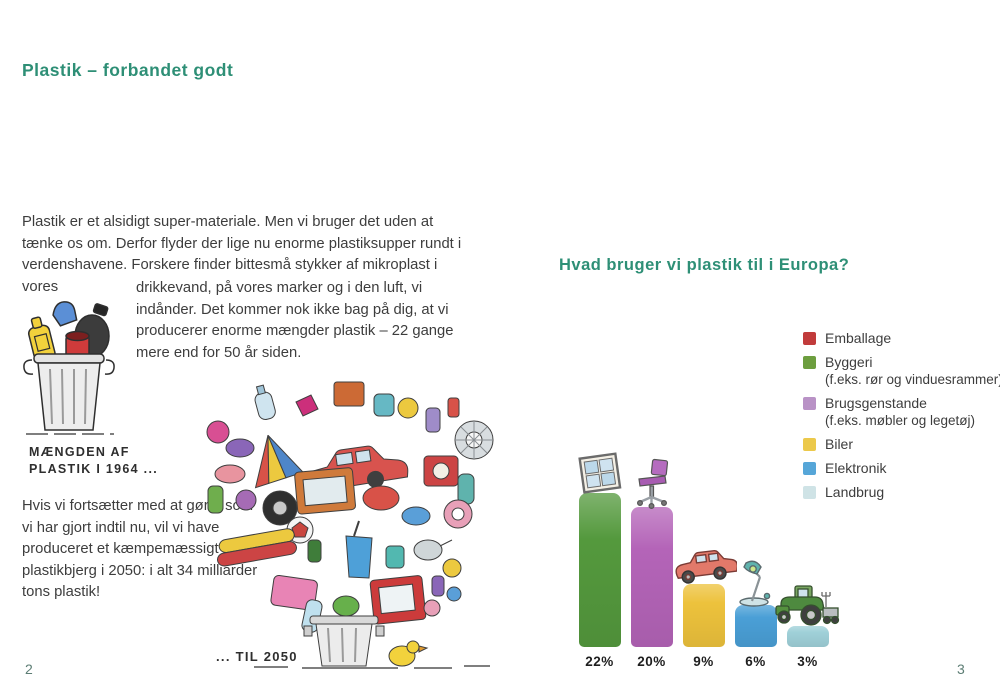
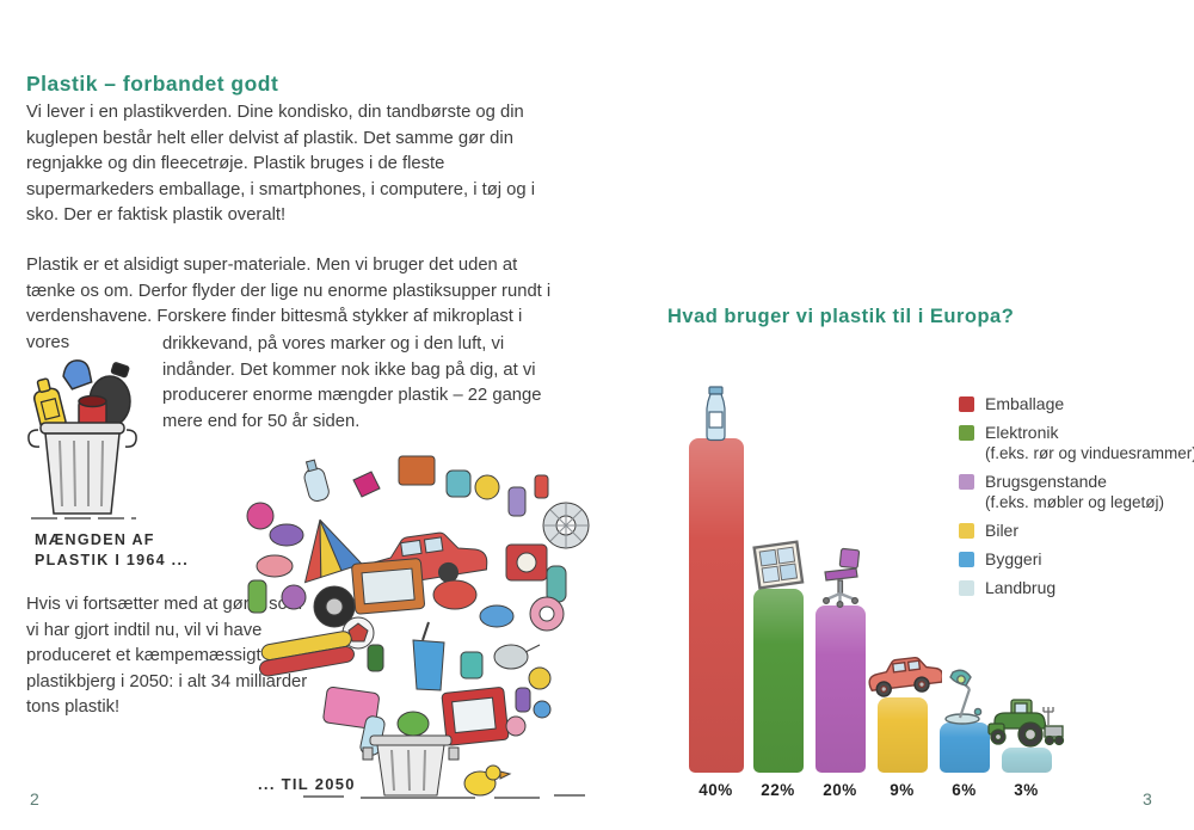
  Plastik – forbandet godt
+ Vi lever i en plastikverden. Dine kondisko, din tandbørste og din kuglepen består helt eller delvist af plastik. Det samme gør din regnjakke og din fleecetrøje. Plastik bruges i de fleste supermarkeders emballage, i smartphones, i computere, i tøj og i sko. Der er faktisk plastik overalt!
  Plastik er et alsidigt super-materiale. Men vi bruger det uden at tænke os om. Derfor flyder der lige nu enorme plastiksupper rundt i verdenshavene. Forskere finder bittesmå stykker af mikroplast i vores
  drikkevand, på vores marker og i den luft, vi indånder. Det kommer nok ikke bag på dig, at vi producerer enorme mængder plastik – 22 gange mere end for 50 år siden.
  MÆNGDEN AF
  PLASTIK I 1964 ...
  Hvis vi fortsætter med at gør so vi har gjort indtil nu, vil vi have produceret et kæmpemæssigt plastikbjerg i 2050: i alt 34 milliarder tons plastik!
  ... TIL 2050
  2
  Hvad bruger vi plastik til i Europa?
+ 40%
  22%
  20%
  9%
  6%
  3%
  Emballage
- Byggeri
+ Elektronik
  (f.eks. rør og vinduesrammer
  Brugsgenstande
  (f.eks. møbler og legetøj)
  Biler
- Elektronik
+ Byggeri
  Landbrug
  3
